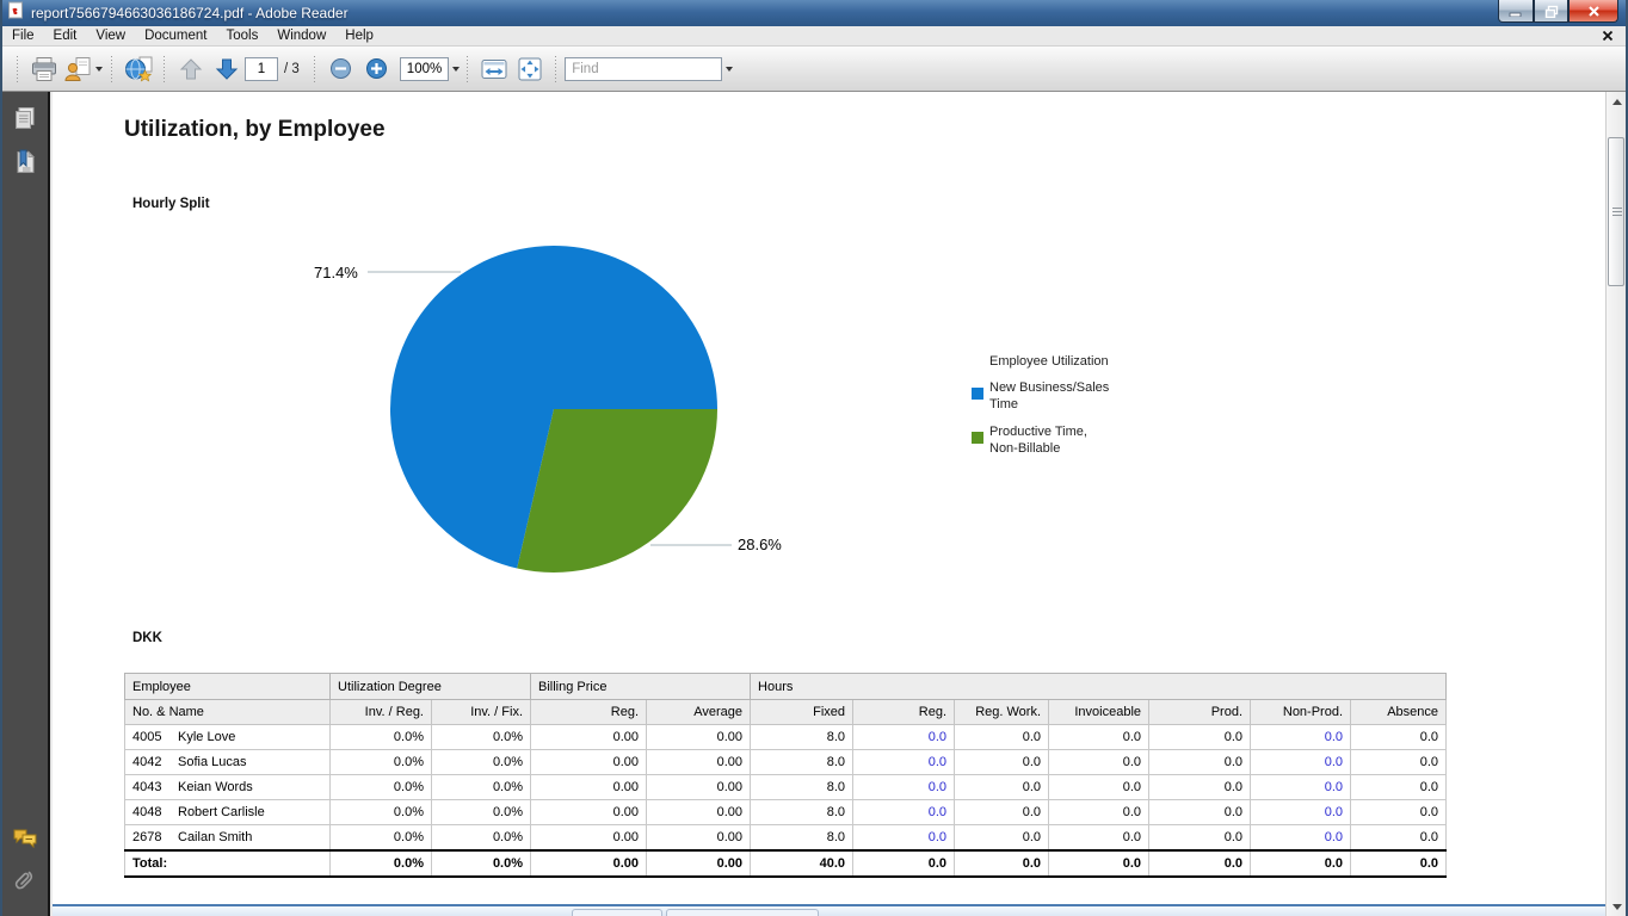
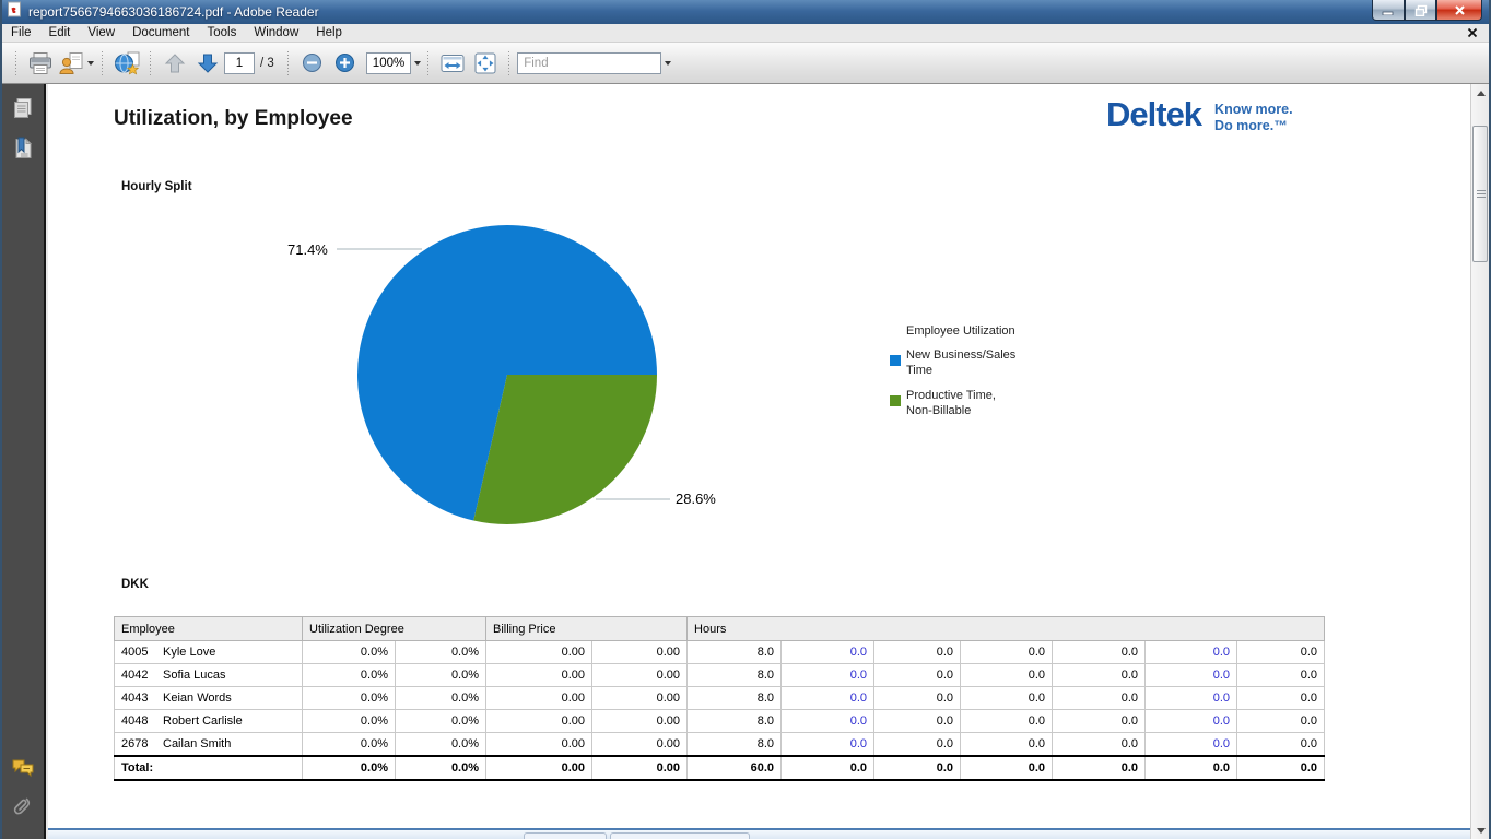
  report7566794663036186724.pdf - Adobe Reader
  File
  Edit
  View
  Document
  Tools
  Window
  Help
  1
  / 3
  100%
  Find
  Utilization, by Employee
+ Deltek
+ Know more.
+ Do more.™
  Hourly Split
  71.4%
  28.6%
  Employee Utilization
  New Business/Sales
  Time
  Productive Time,
  Non-Billable
  DKK
  Employee	Utilization Degree	Billing Price	Hours
- No. & Name	Inv. / Reg.	Inv. / Fix.	Reg.	Average	Fixed	Reg.	Reg. Work.	Invoiceable	Prod.	Non-Prod.	Absence
  4005 Kyle Love	0.0%	0.0%	0.00	0.00	8.0	0.0	0.0	0.0	0.0	0.0	0.0
  4042 Sofia Lucas	0.0%	0.0%	0.00	0.00	8.0	0.0	0.0	0.0	0.0	0.0	0.0
  4043 Keian Words	0.0%	0.0%	0.00	0.00	8.0	0.0	0.0	0.0	0.0	0.0	0.0
  4048 Robert Carlisle	0.0%	0.0%	0.00	0.00	8.0	0.0	0.0	0.0	0.0	0.0	0.0
  2678 Cailan Smith	0.0%	0.0%	0.00	0.00	8.0	0.0	0.0	0.0	0.0	0.0	0.0
- Total:	0.0%	0.0%	0.00	0.00	40.0	0.0	0.0	0.0	0.0	0.0	0.0
+ Total:	0.0%	0.0%	0.00	0.00	60.0	0.0	0.0	0.0	0.0	0.0	0.0
